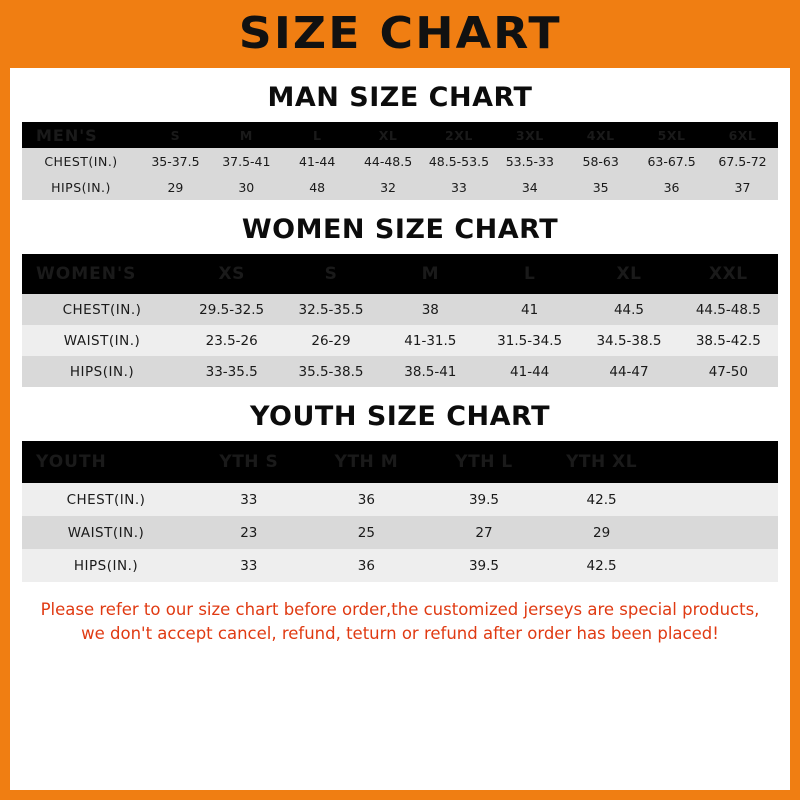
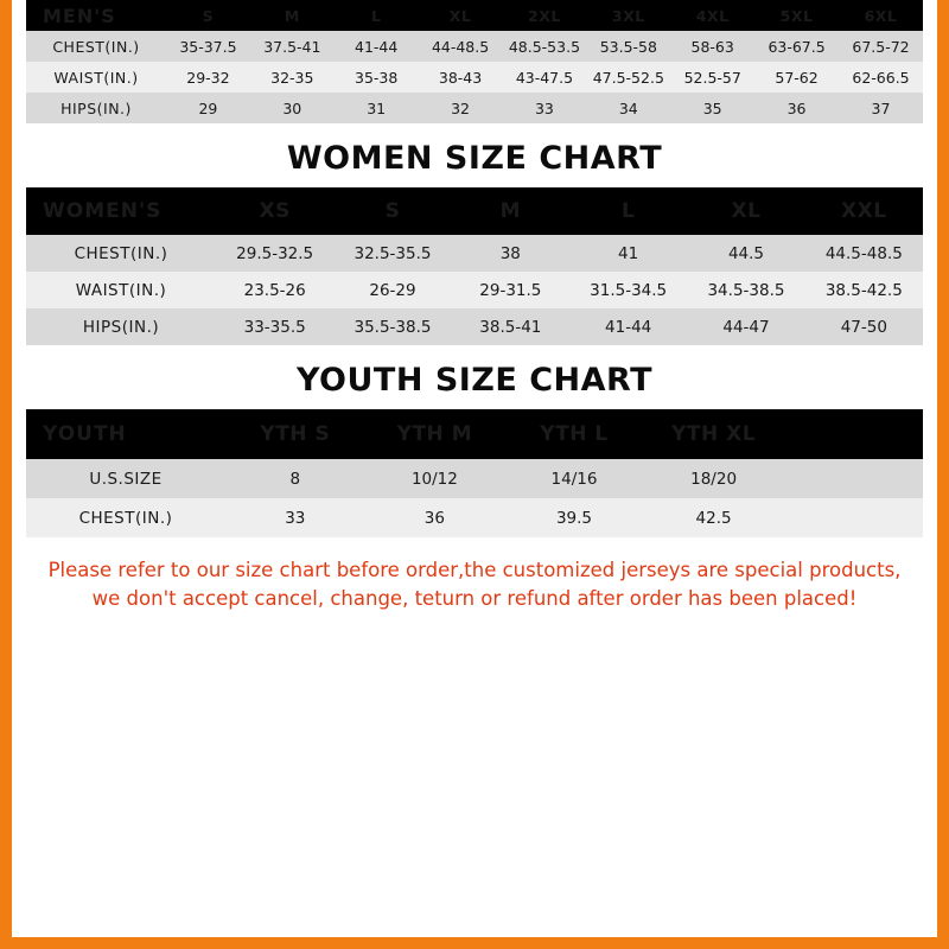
- SIZE CHART
- MAN SIZE CHART
  MEN'S	S	M	L	XL	2XL	3XL	4XL	5XL	6XL
- CHEST(IN.)	35-37.5	37.5-41	41-44	44-48.5	48.5-53.5	53.5-33	58-63	63-67.5	67.5-72
+ CHEST(IN.)	35-37.5	37.5-41	41-44	44-48.5	48.5-53.5	53.5-58	58-63	63-67.5	67.5-72
+ WAIST(IN.)	29-32	32-35	35-38	38-43	43-47.5	47.5-52.5	52.5-57	57-62	62-66.5
- HIPS(IN.)	29	30	48	32	33	34	35	36	37
+ HIPS(IN.)	29	30	31	32	33	34	35	36	37
  WOMEN SIZE CHART
  WOMEN'S	XS	S	M	L	XL	XXL
  CHEST(IN.)	29.5-32.5	32.5-35.5	38	41	44.5	44.5-48.5
- WAIST(IN.)	23.5-26	26-29	41-31.5	31.5-34.5	34.5-38.5	38.5-42.5
+ WAIST(IN.)	23.5-26	26-29	29-31.5	31.5-34.5	34.5-38.5	38.5-42.5
  HIPS(IN.)	33-35.5	35.5-38.5	38.5-41	41-44	44-47	47-50
  YOUTH SIZE CHART
  YOUTH	YTH S	YTH M	YTH L	YTH XL
+ U.S.SIZE	8	10/12	14/16	18/20
  CHEST(IN.)	33	36	39.5	42.5
- WAIST(IN.)	23	25	27	29
- HIPS(IN.)	33	36	39.5	42.5
  Please refer to our size chart before order,the customized jerseys are special products,
- we don't accept cancel, refund, teturn or refund after order has been placed!
+ we don't accept cancel, change, teturn or refund after order has been placed!
